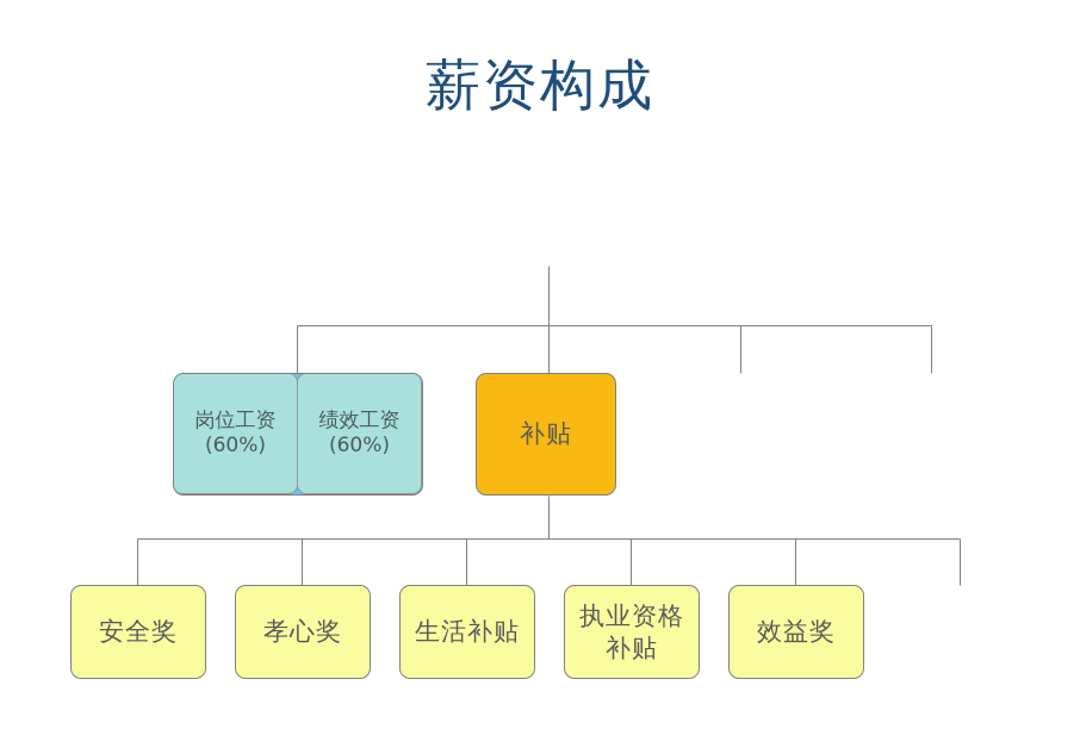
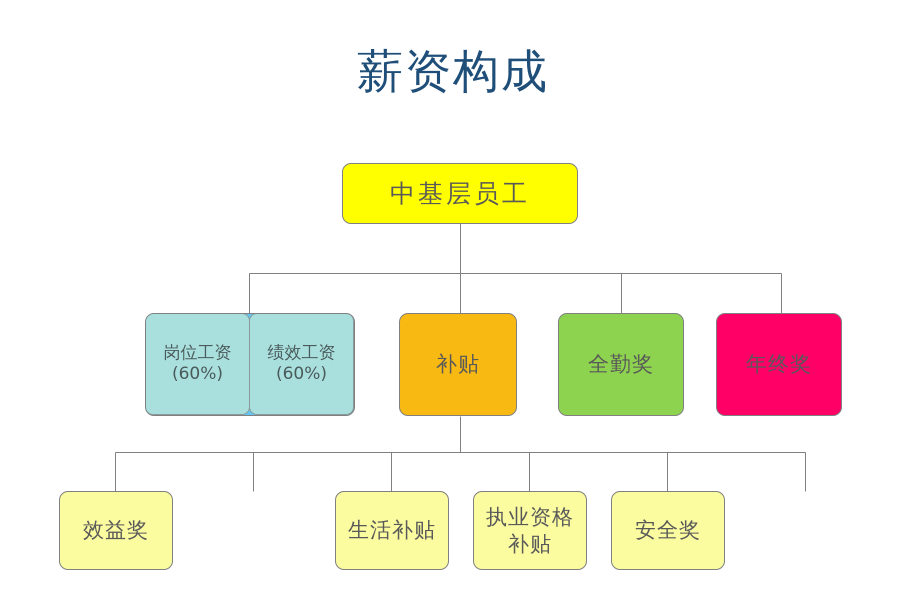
  薪资构成
+ 中基层员工
  岗位工资
  (60%)
  绩效工资
  (60%)
  补贴
+ 全勤奖
+ 年终奖
- 安全奖
+ 效益奖
- 孝心奖
  生活补贴
  执业资格
  补贴
- 效益奖
+ 安全奖
